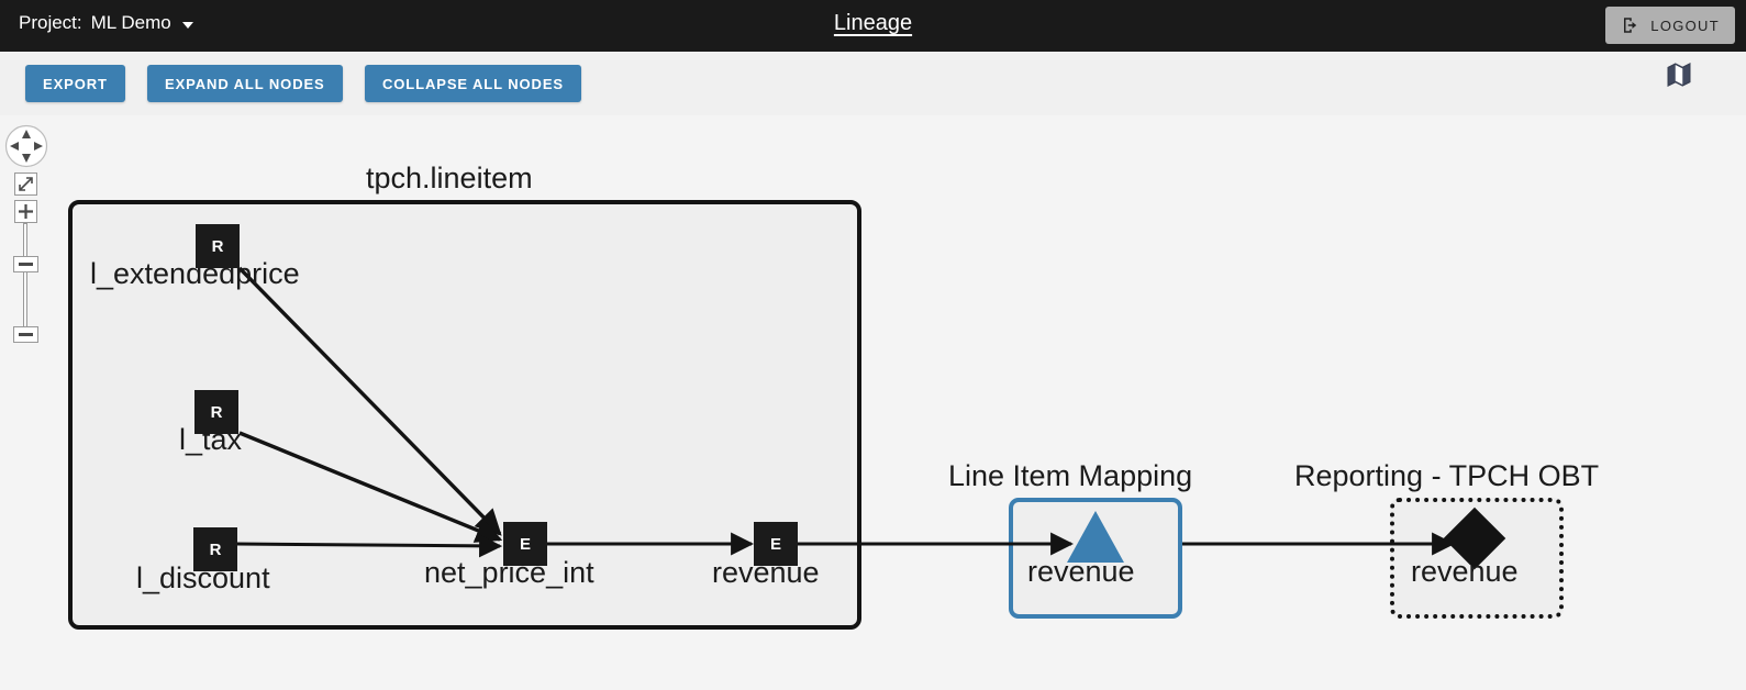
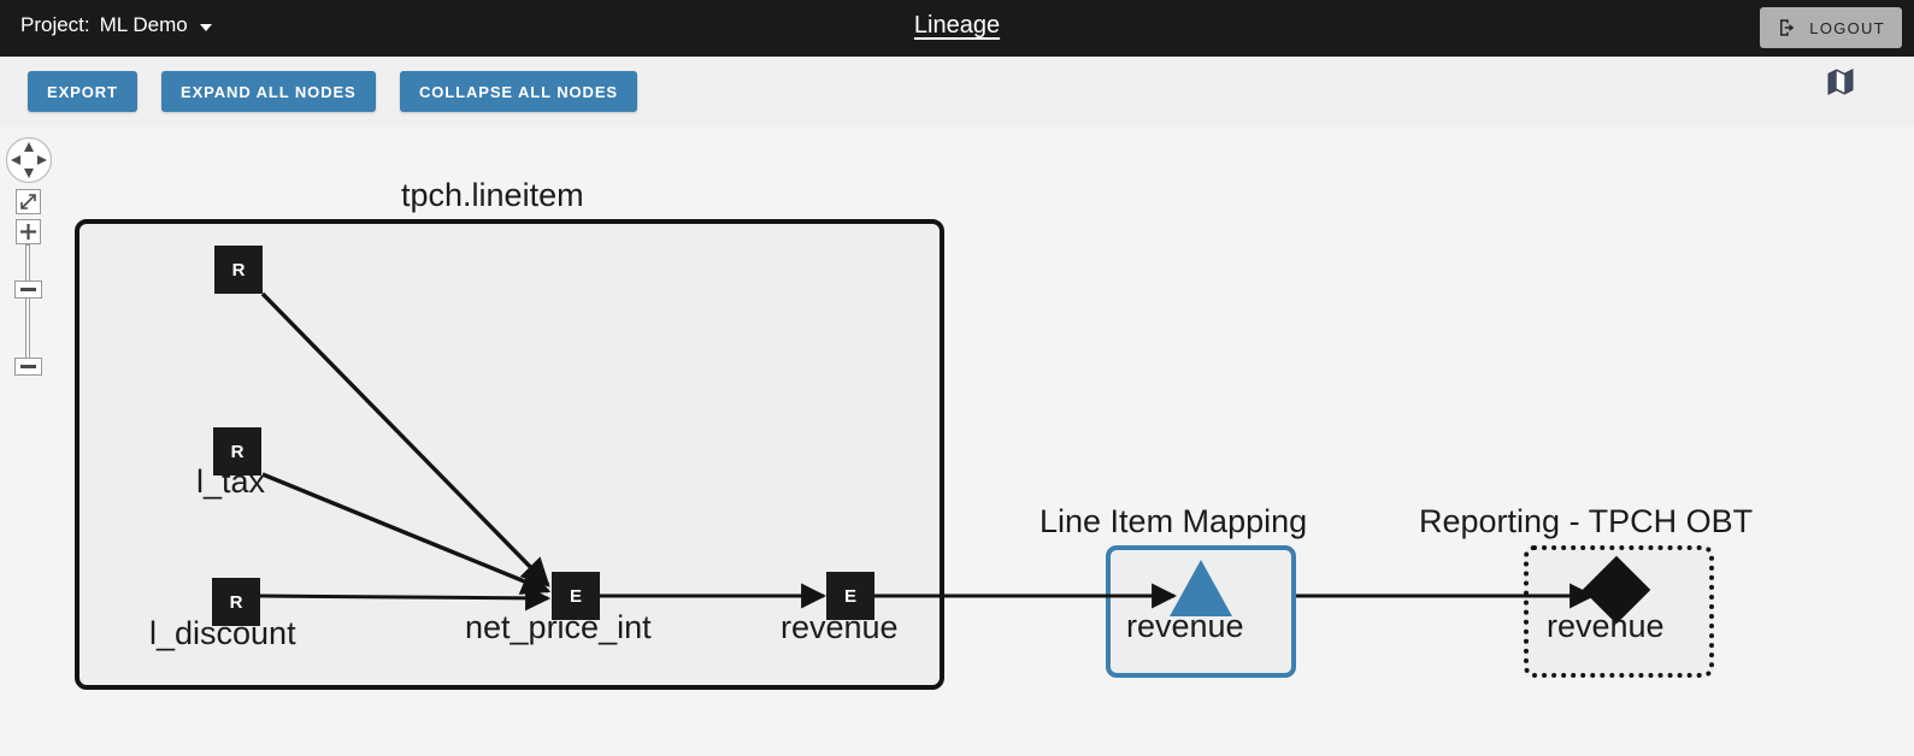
  Project:
  ML Demo
  Lineage
  LOGOUT
  EXPORT
  EXPAND ALL NODES
  COLLAPSE ALL NODES
  tpch.lineitem
  Line Item Mapping
  Reporting - TPCH OBT
  R
- l_extendedprice
  R
  l_tax
  R
  l_discount
  E
  net_price_int
  E
  revenue
  revenue
  revenue
